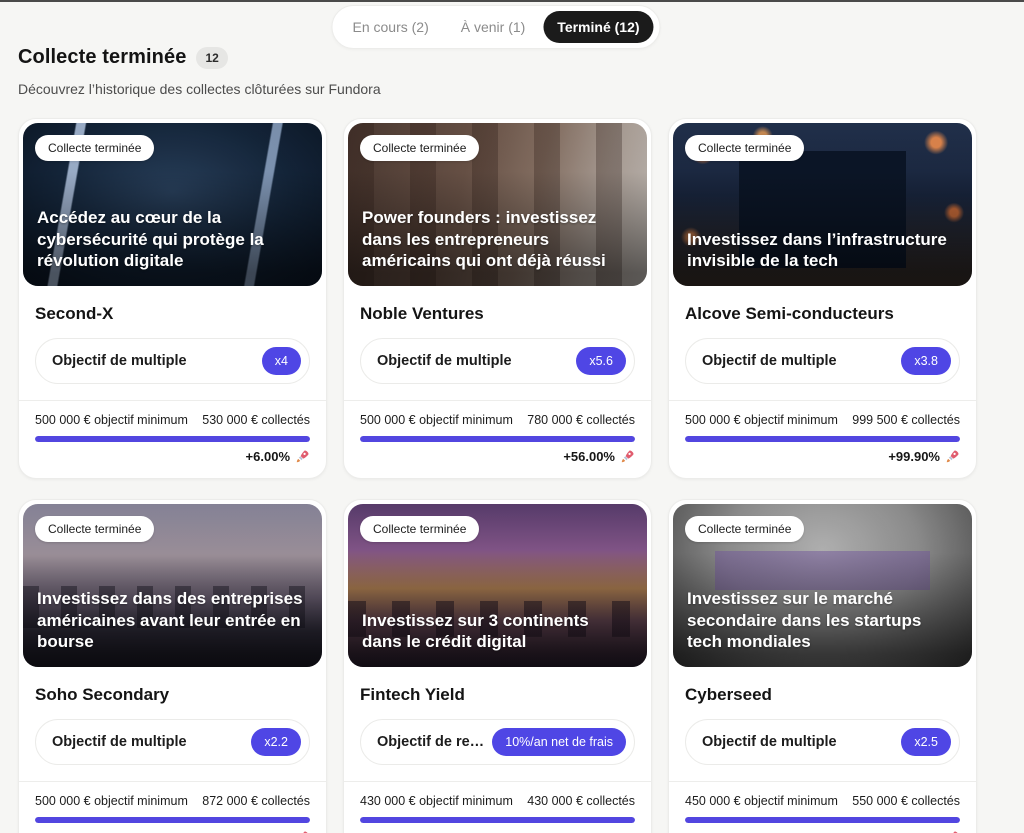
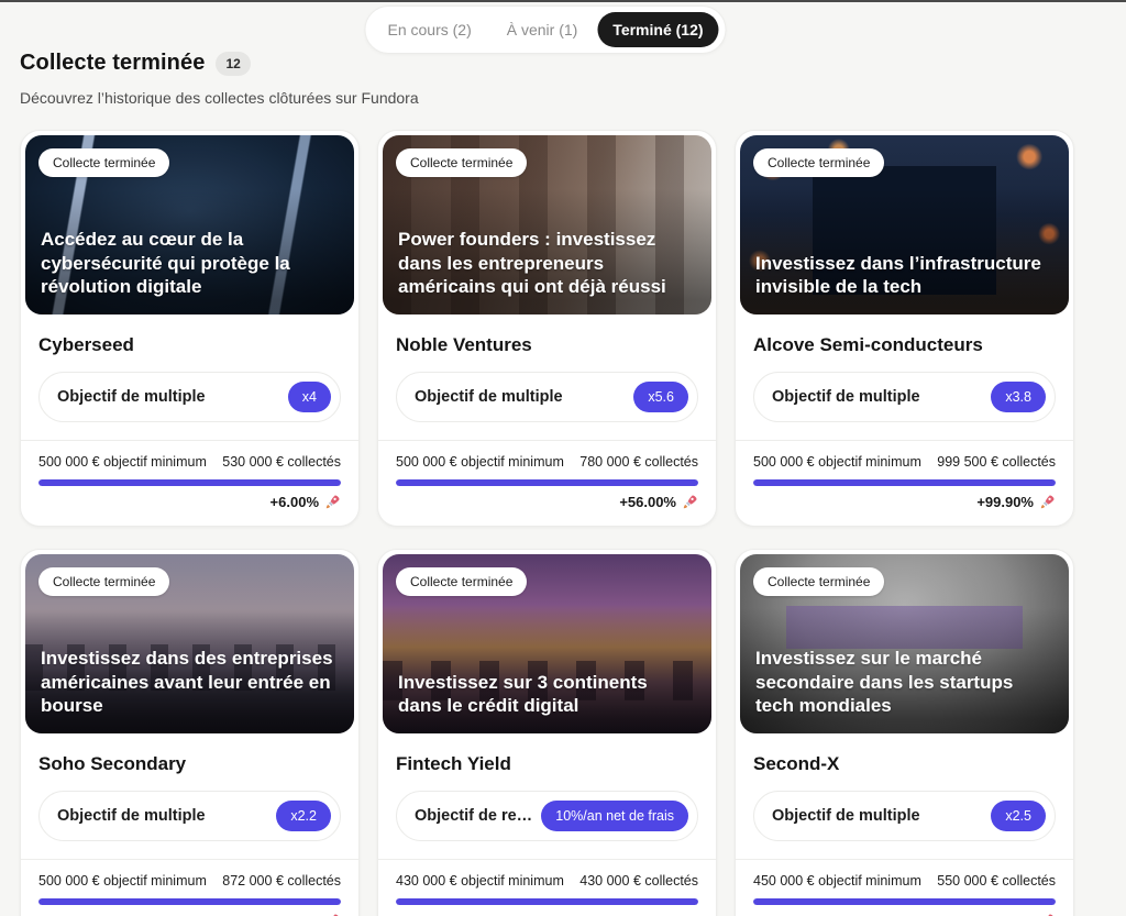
  En cours (2)
  À venir (1)
  Terminé (12)
  Collecte terminée
  12
  Découvrez l’historique des collectes clôturées sur Fundora
  Collecte terminée
  Accédez au cœur de la cybersécurité qui protège la révolution digitale
- Second-X
+ Cyberseed
  Objectif de multiple
  x4
  500 000 € objectif minimum
  530 000 € collectés
  +6.00%
  Collecte terminée
  Power founders : investissez dans les entrepreneurs américains qui ont déjà réussi
  Noble Ventures
  Objectif de multiple
  x5.6
  500 000 € objectif minimum
  780 000 € collectés
  +56.00%
  Collecte terminée
  Investissez dans l’infrastructure invisible de la tech
  Alcove Semi-conducteurs
  Objectif de multiple
  x3.8
  500 000 € objectif minimum
  999 500 € collectés
  +99.90%
  Collecte terminée
  Investissez dans des entreprises américaines avant leur entrée en bourse
  Soho Secondary
  Objectif de multiple
  x2.2
  500 000 € objectif minimum
  872 000 € collectés
  Collecte terminée
  Investissez sur 3 continents dans le crédit digital
  Fintech Yield
  Objectif de rend
  10%/an net de frais
  430 000 € objectif minimum
  430 000 € collectés
  Collecte terminée
  Investissez sur le marché secondaire dans les startups tech mondiales
- Cyberseed
+ Second-X
  Objectif de multiple
  x2.5
  450 000 € objectif minimum
  550 000 € collectés
